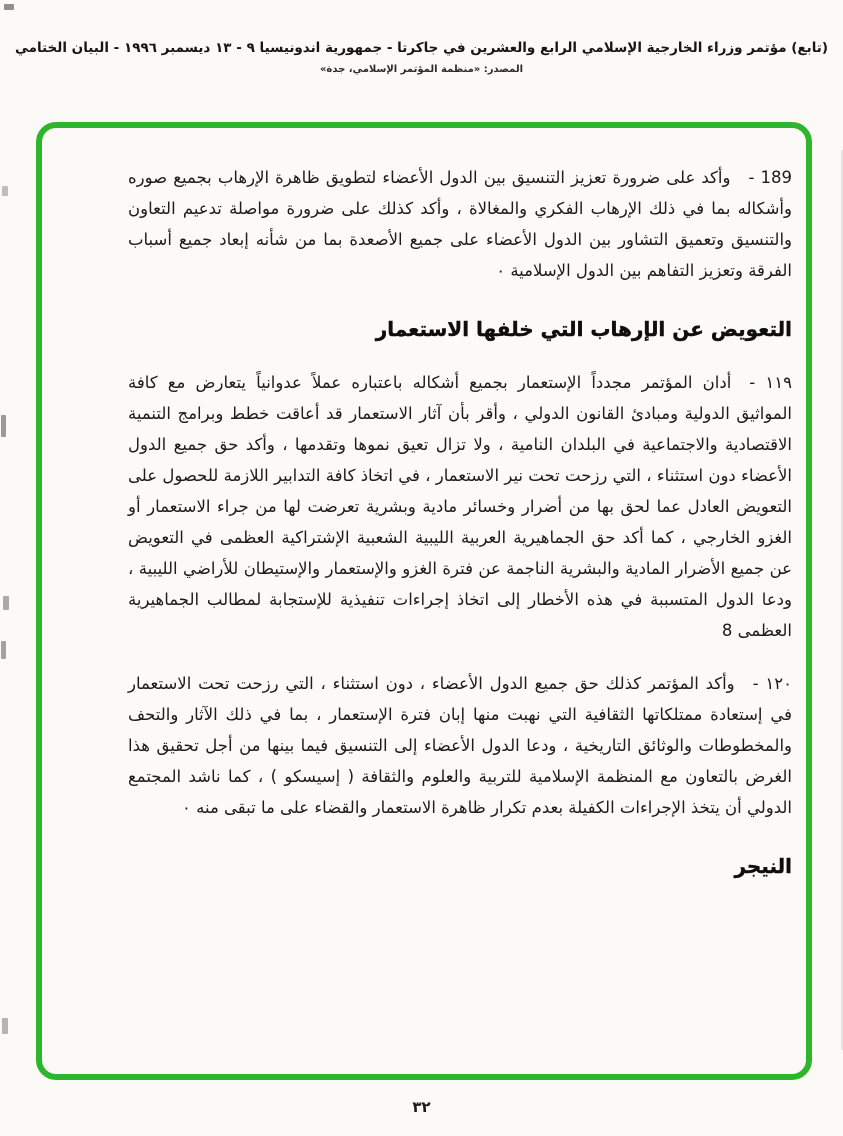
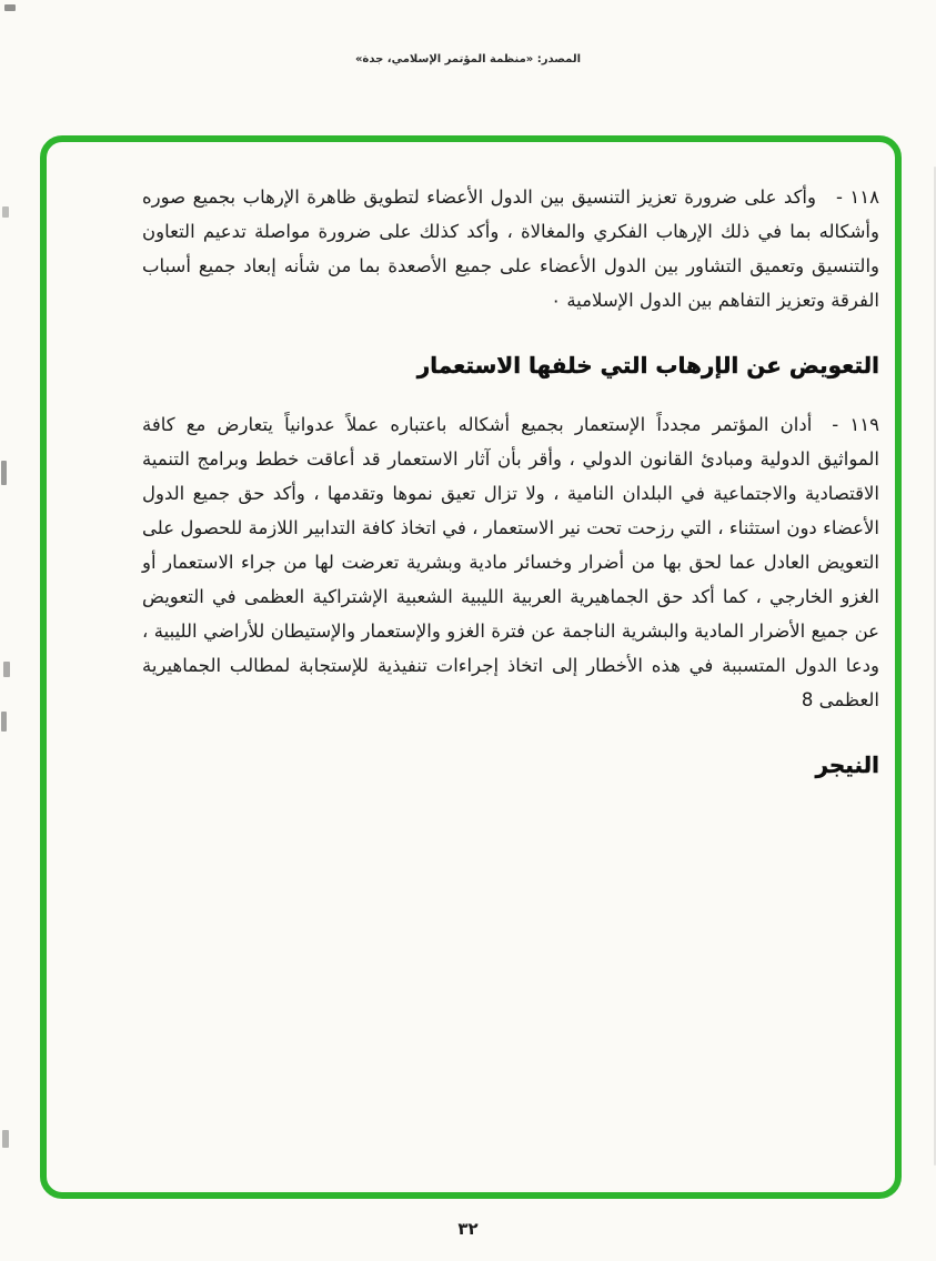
- (تابع) مؤتمر وزراء الخارجية الإسلامي الرابع والعشرين في جاكرتا - جمهورية اندونيسيا ٩ - ١٣ ديسمبر ١٩٩٦ - البيان الختامي
  المصدر: «منظمة المؤتمر الإسلامي، جدة»
- 189 -وأكد على ضرورة تعزيز التنسيق بين الدول الأعضاء لتطويق ظاهرة الإرهاب بجميع صوره وأشكاله بما في ذلك الإرهاب الفكري والمغالاة ، وأكد كذلك على ضرورة مواصلة تدعيم التعاون والتنسيق وتعميق التشاور بين الدول الأعضاء على جميع الأصعدة بما من شأنه إبعاد جميع أسباب الفرقة وتعزيز التفاهم بين الدول الإسلامية ٠
+ ١١٨ -وأكد على ضرورة تعزيز التنسيق بين الدول الأعضاء لتطويق ظاهرة الإرهاب بجميع صوره وأشكاله بما في ذلك الإرهاب الفكري والمغالاة ، وأكد كذلك على ضرورة مواصلة تدعيم التعاون والتنسيق وتعميق التشاور بين الدول الأعضاء على جميع الأصعدة بما من شأنه إبعاد جميع أسباب الفرقة وتعزيز التفاهم بين الدول الإسلامية ٠
  التعويض عن الإرهاب التي خلفها الاستعمار
  ١١٩ -أدان المؤتمر مجدداً الإستعمار بجميع أشكاله باعتباره عملاً عدوانياً يتعارض مع كافة المواثيق الدولية ومبادئ القانون الدولي ، وأقر بأن آثار الاستعمار قد أعاقت خطط وبرامج التنمية الاقتصادية والاجتماعية في البلدان النامية ، ولا تزال تعيق نموها وتقدمها ، وأكد حق جميع الدول الأعضاء دون استثناء ، التي رزحت تحت نير الاستعمار ، في اتخاذ كافة التدابير اللازمة للحصول على التعويض العادل عما لحق بها من أضرار وخسائر مادية وبشرية تعرضت لها من جراء الاستعمار أو الغزو الخارجي ، كما أكد حق الجماهيرية العربية الليبية الشعبية الإشتراكية العظمى في التعويض عن جميع الأضرار المادية والبشرية الناجمة عن فترة الغزو والإستعمار والإستيطان للأراضي الليبية ، ودعا الدول المتسببة في هذه الأخطار إلى اتخاذ إجراءات تنفيذية للإستجابة لمطالب الجماهيرية العظمى 8
- ١٢٠ -وأكد المؤتمر كذلك حق جميع الدول الأعضاء ، دون استثناء ، التي رزحت تحت الاستعمار في إستعادة ممتلكاتها الثقافية التي نهبت منها إبان فترة الإستعمار ، بما في ذلك الآثار والتحف والمخطوطات والوثائق التاريخية ، ودعا الدول الأعضاء إلى التنسيق فيما بينها من أجل تحقيق هذا الغرض بالتعاون مع المنظمة الإسلامية للتربية والعلوم والثقافة ( إسيسكو ) ، كما ناشد المجتمع الدولي أن يتخذ الإجراءات الكفيلة بعدم تكرار ظاهرة الاستعمار والقضاء على ما تبقى منه ٠
  النيجر
  ٣٢
